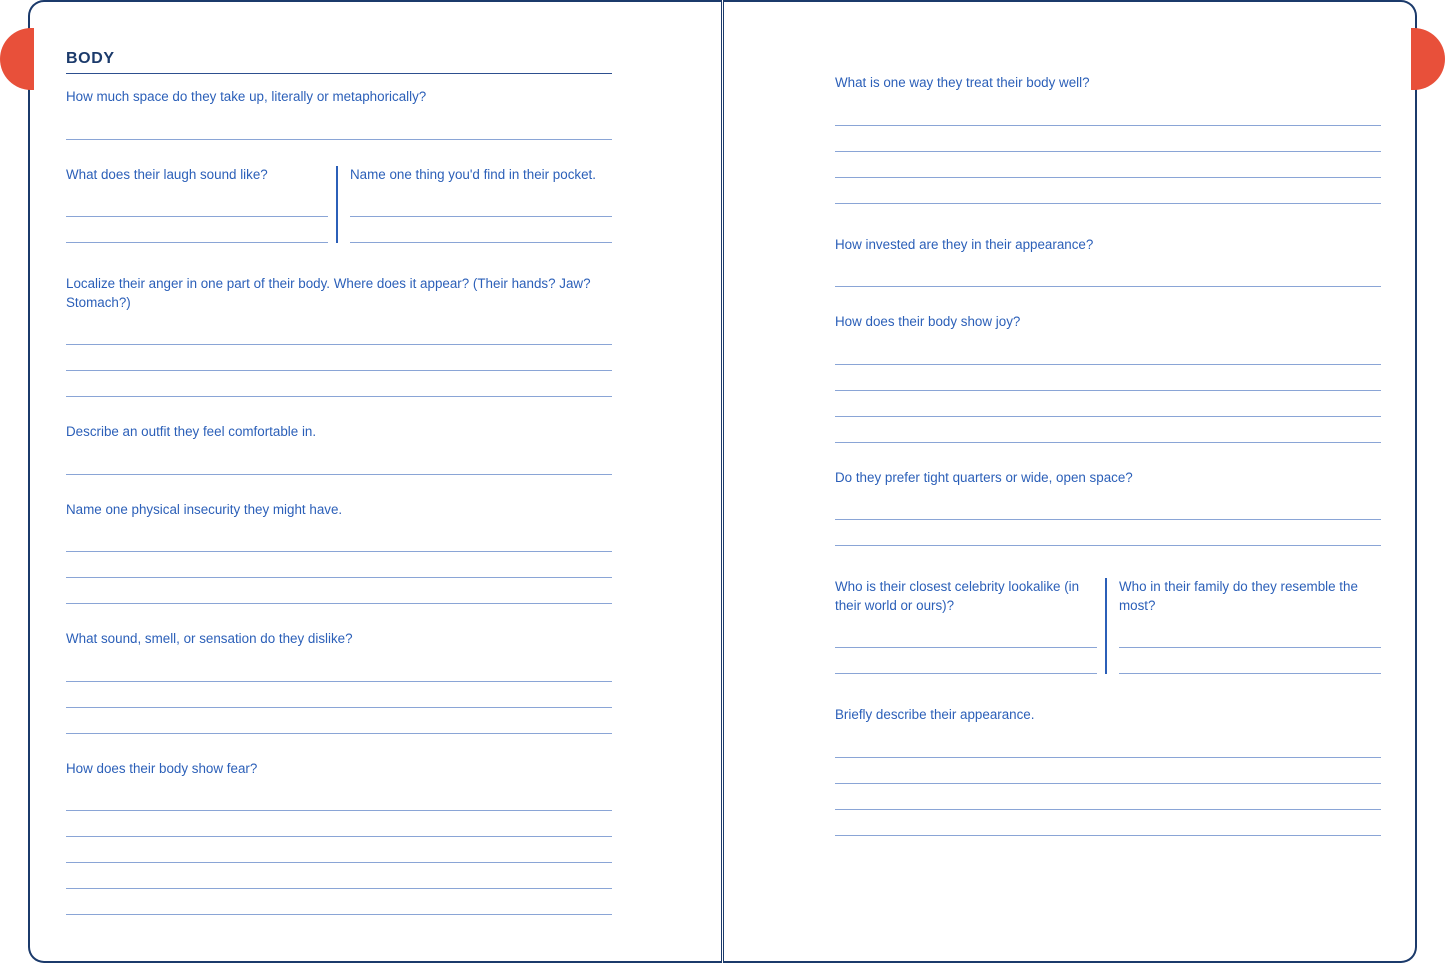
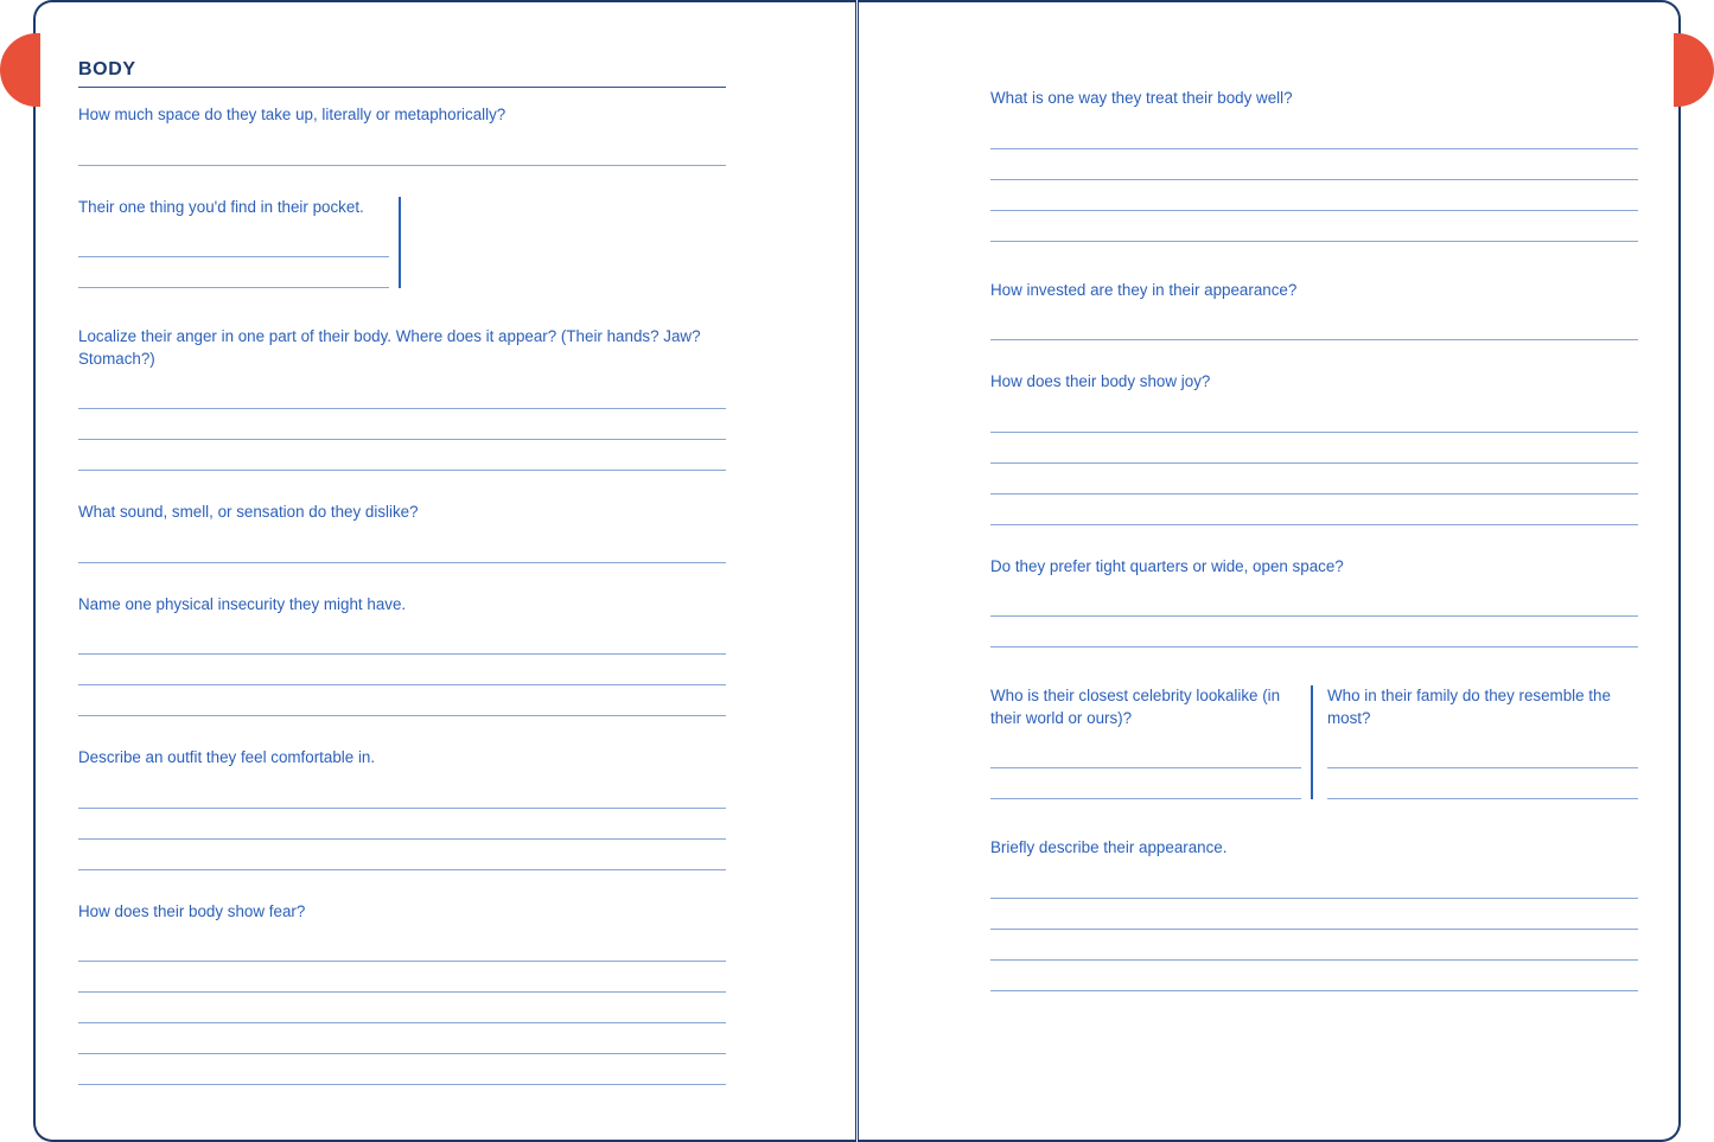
  BODY
  How much space do they take up, literally or metaphorically?
- What does their laugh sound like?
- Name one thing you'd find in their pocket.
+ Their one thing you'd find in their pocket.
  Localize their anger in one part of their body. Where does it appear? (Their hands? Jaw? Stomach?)
- Describe an outfit they feel comfortable in.
+ What sound, smell, or sensation do they dislike?
  Name one physical insecurity they might have.
- What sound, smell, or sensation do they dislike?
+ Describe an outfit they feel comfortable in.
  How does their body show fear?
  What is one way they treat their body well?
  How invested are they in their appearance?
  How does their body show joy?
  Do they prefer tight quarters or wide, open space?
  Who is their closest celebrity lookalike (in their world or ours)?
  Who in their family do they resemble the most?
  Briefly describe their appearance.
